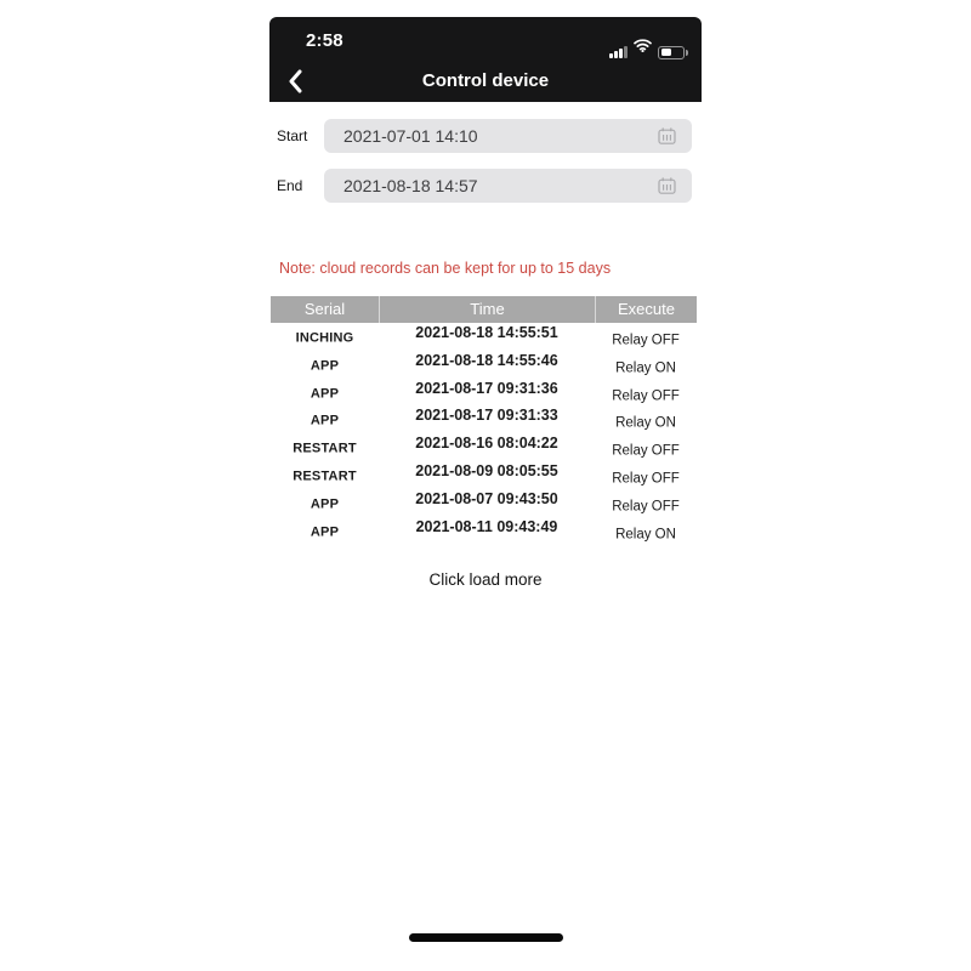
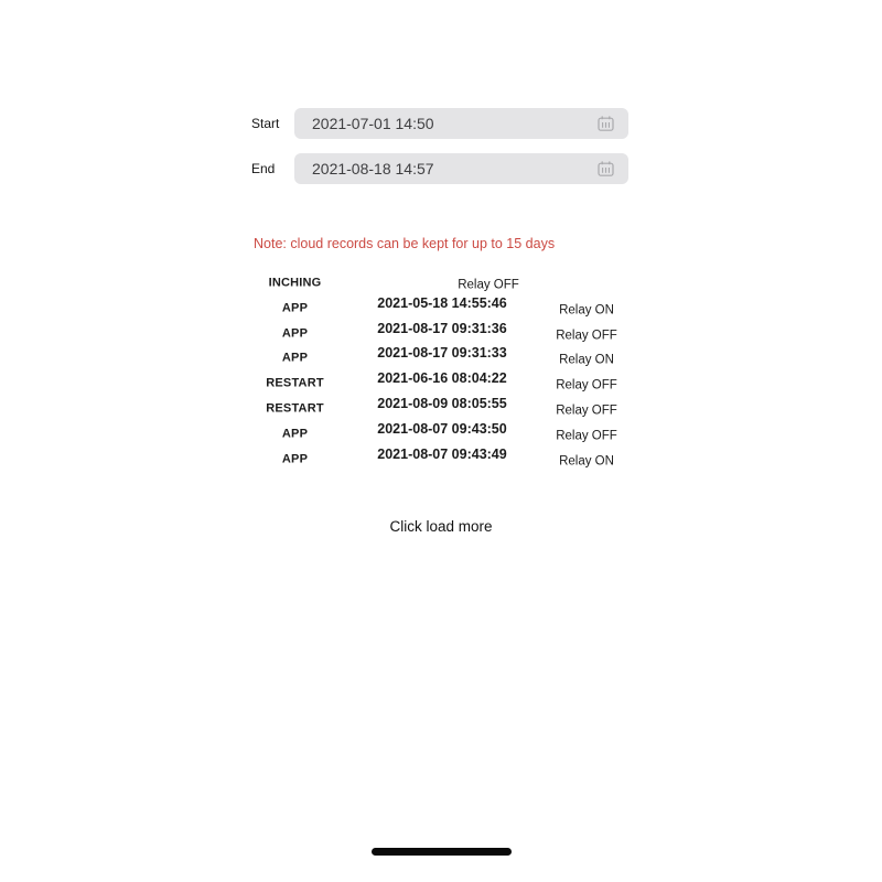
- 2:58
- Control device
  Start
- 2021-07-01 14:10
+ 2021-07-01 14:50
  End
  2021-08-18 14:57
  Note: cloud records can be kept for up to 15 days
- Serial
- Time
- Execute
  INCHING
- 2021-08-18 14:55:51
  Relay OFF
  APP
- 2021-08-18 14:55:46
+ 2021-05-18 14:55:46
  Relay ON
  APP
  2021-08-17 09:31:36
  Relay OFF
  APP
  2021-08-17 09:31:33
  Relay ON
  RESTART
- 2021-08-16 08:04:22
+ 2021-06-16 08:04:22
  Relay OFF
  RESTART
  2021-08-09 08:05:55
  Relay OFF
  APP
  2021-08-07 09:43:50
  Relay OFF
  APP
- 2021-08-11 09:43:49
+ 2021-08-07 09:43:49
  Relay ON
  Click load more
